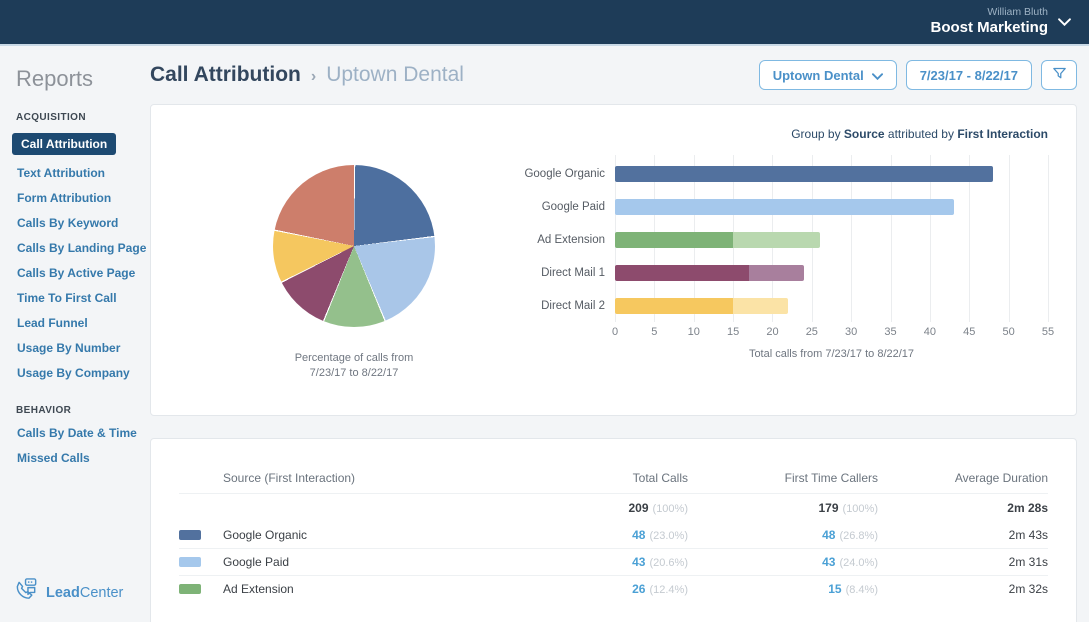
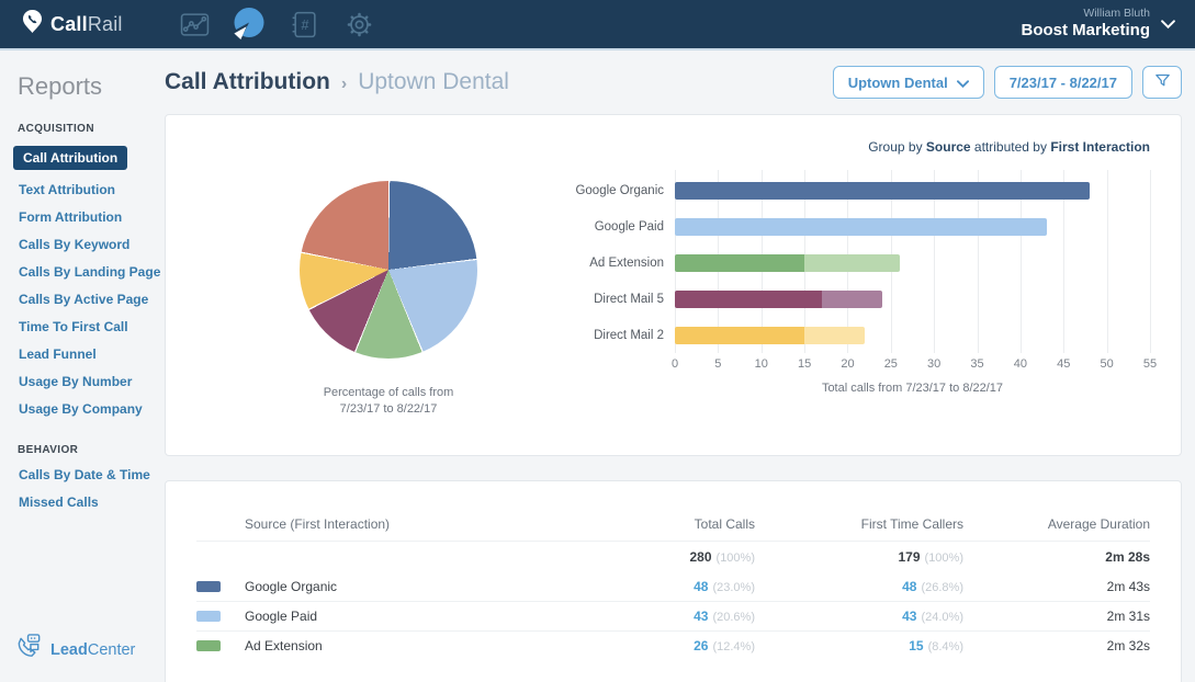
+ CallRail
+ #
  William Bluth
  Boost Marketing
  Reports
  ACQUISITION
  Call Attribution
  Text Attribution
  Form Attribution
  Calls By Keyword
  Calls By Landing Page
  Calls By Active Page
  Time To First Call
  Lead Funnel
  Usage By Number
  Usage By Company
  BEHAVIOR
  Calls By Date & Time
  Missed Calls
  Call Attribution
  ›
  Uptown Dental
  Uptown Dental
  7/23/17 - 8/22/17
  Group by Source attributed by First Interaction
  Percentage of calls from
  7/23/17 to 8/22/17
  Google Organic
  Google Paid
  Ad Extension
- Direct Mail 1
+ Direct Mail 5
  Direct Mail 2
  0
  5
  10
  15
  20
  25
  30
  35
  40
  45
  50
  55
  Total calls from 7/23/17 to 8/22/17
  Source (First Interaction)
  Total Calls
  First Time Callers
  Average Duration
- 209 (100%)
+ 280 (100%)
  179 (100%)
  2m 28s
  Google Organic
  48 (23.0%)
  48 (26.8%)
  2m 43s
  Google Paid
  43 (20.6%)
  43 (24.0%)
  2m 31s
  Ad Extension
  26 (12.4%)
  15 (8.4%)
  2m 32s
  LeadCenter
